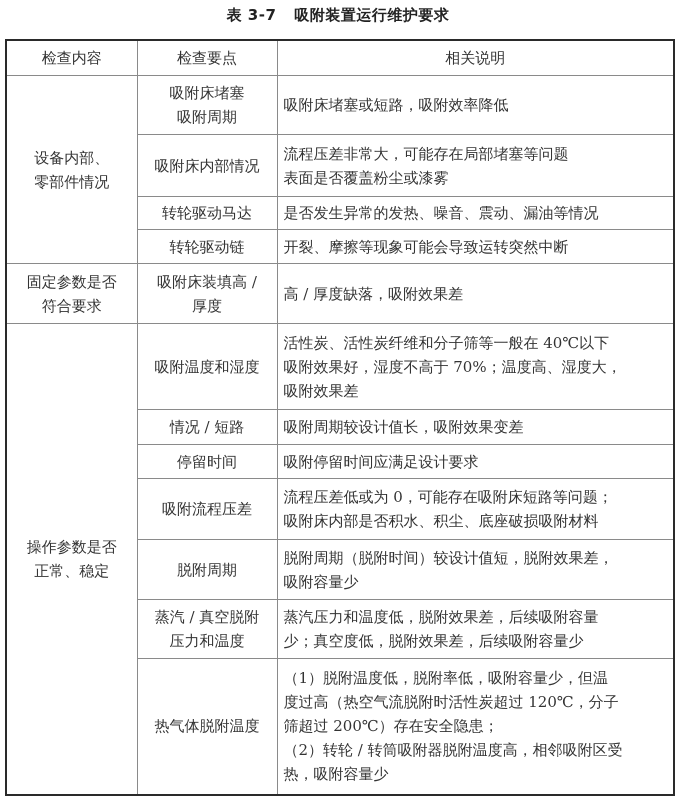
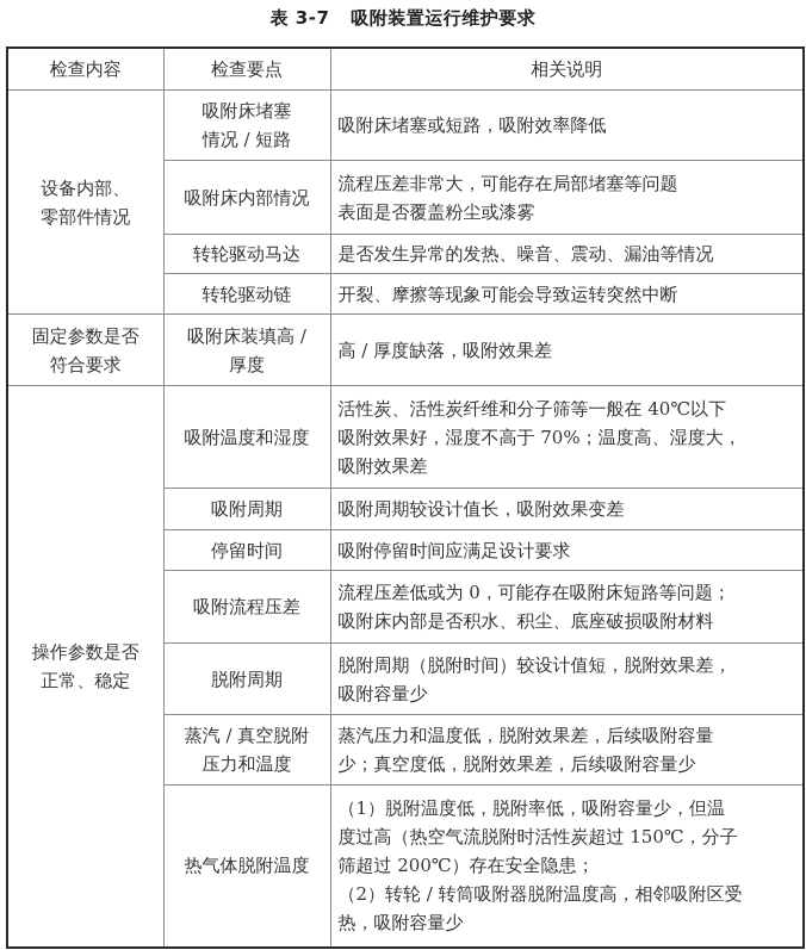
  表 3-7 吸附装置运行维护要求
  检查内容	检查要点	相关说明
- 设备内部、 零部件情况	吸附床堵塞 吸附周期	吸附床堵塞或短路，吸附效率降低
+ 设备内部、 零部件情况	吸附床堵塞 情况 / 短路	吸附床堵塞或短路，吸附效率降低
  吸附床内部情况	流程压差非常大，可能存在局部堵塞等问题 表面是否覆盖粉尘或漆雾
  转轮驱动马达	是否发生异常的发热、噪音、震动、漏油等情况
  转轮驱动链	开裂、摩擦等现象可能会导致运转突然中断
  固定参数是否 符合要求	吸附床装填高 / 厚度	高 / 厚度缺落，吸附效果差
  操作参数是否 正常、稳定	吸附温度和湿度	活性炭、活性炭纤维和分子筛等一般在 40℃以下 吸附效果好，湿度不高于 70%；温度高、湿度大， 吸附效果差
- 情况 / 短路	吸附周期较设计值长，吸附效果变差
+ 吸附周期	吸附周期较设计值长，吸附效果变差
  停留时间	吸附停留时间应满足设计要求
  吸附流程压差	流程压差低或为 0，可能存在吸附床短路等问题； 吸附床内部是否积水、积尘、底座破损吸附材料
  脱附周期	脱附周期（脱附时间）较设计值短，脱附效果差， 吸附容量少
  蒸汽 / 真空脱附 压力和温度	蒸汽压力和温度低，脱附效果差，后续吸附容量 少；真空度低，脱附效果差，后续吸附容量少
- 热气体脱附温度	（1）脱附温度低，脱附率低，吸附容量少，但温 度过高（热空气流脱附时活性炭超过 120℃，分子 筛超过 200℃）存在安全隐患； （2）转轮 / 转筒吸附器脱附温度高，相邻吸附区受 热，吸附容量少
+ 热气体脱附温度	（1）脱附温度低，脱附率低，吸附容量少，但温 度过高（热空气流脱附时活性炭超过 150℃，分子 筛超过 200℃）存在安全隐患； （2）转轮 / 转筒吸附器脱附温度高，相邻吸附区受 热，吸附容量少
